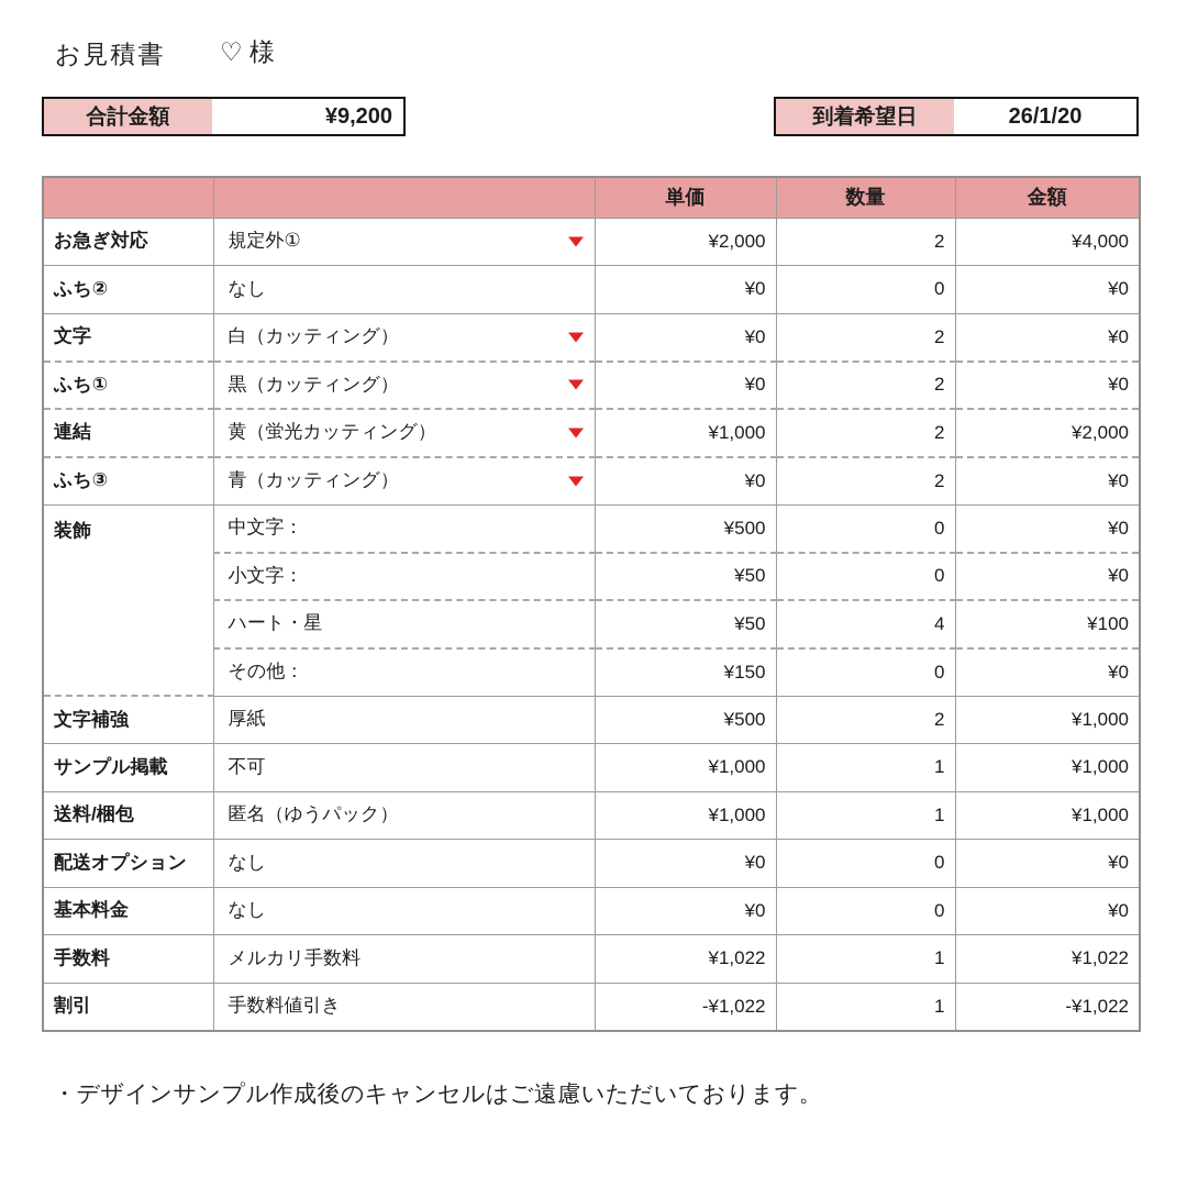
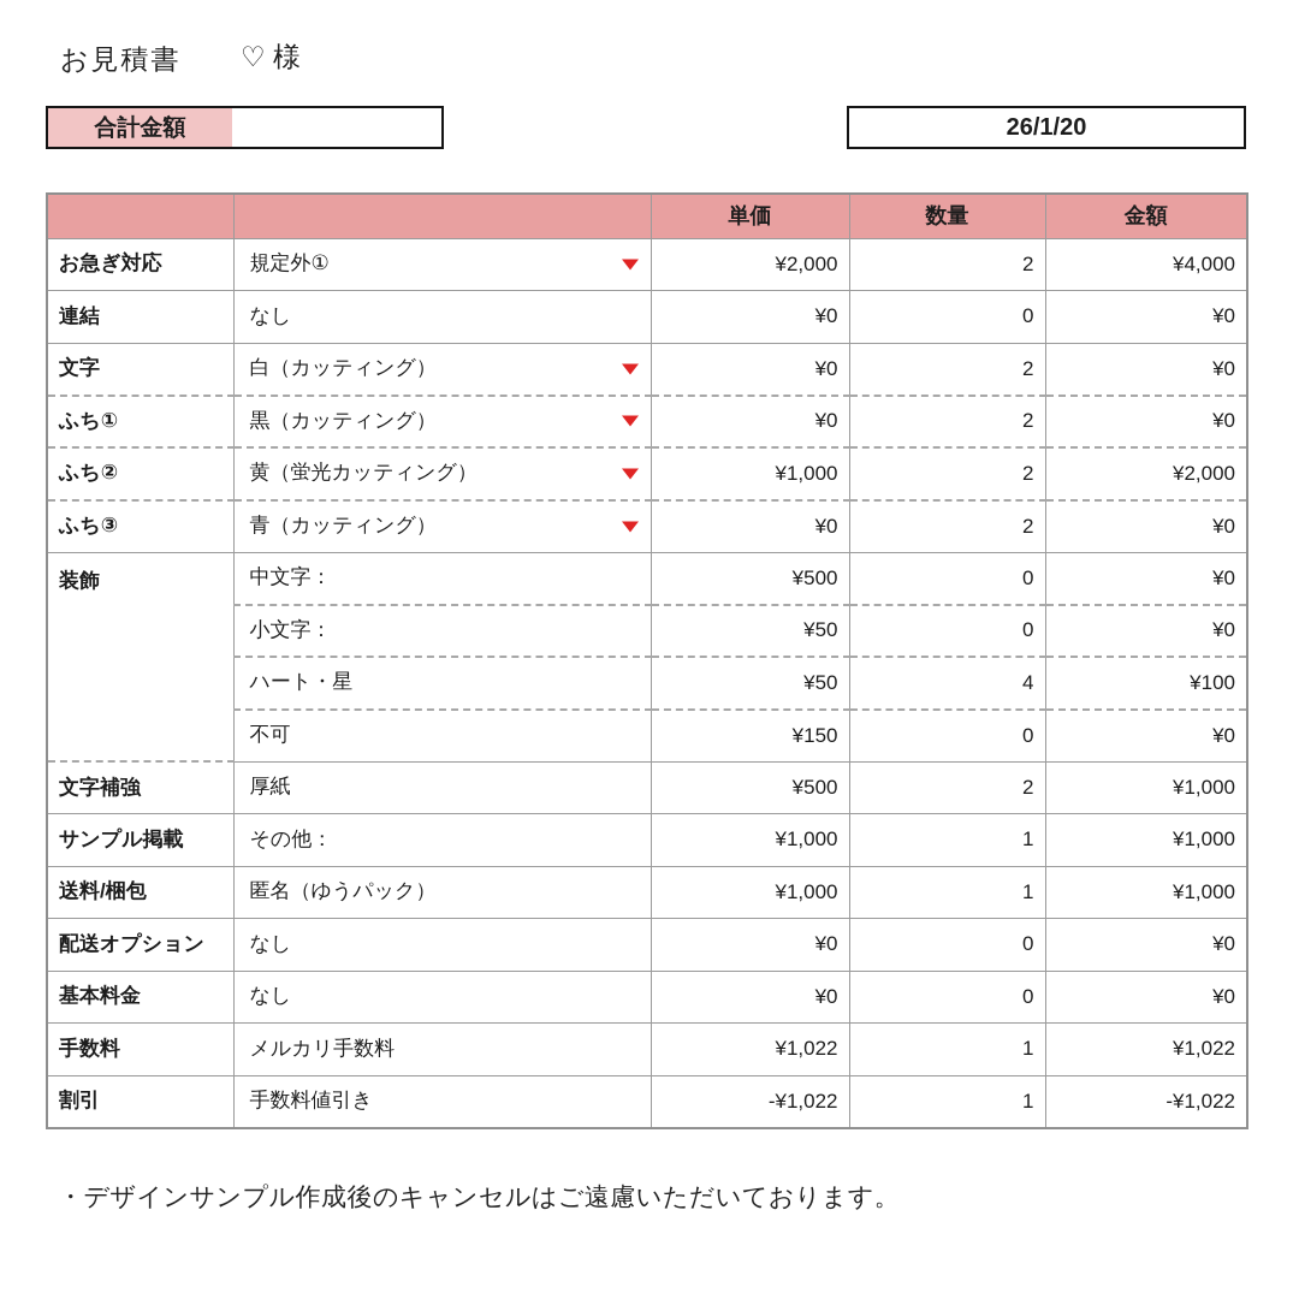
  お見積書
  ♡ 様
  合計金額
- ¥9,200
- 到着希望日
  26/1/20
  		単価	数量	金額
  お急ぎ対応	規定外①	¥2,000	2	¥4,000
- ふち②	なし	¥0	0	¥0
+ 連結	なし	¥0	0	¥0
  文字	白（カッティング）	¥0	2	¥0
  ふち①	黒（カッティング）	¥0	2	¥0
- 連結	黄（蛍光カッティング）	¥1,000	2	¥2,000
+ ふち②	黄（蛍光カッティング）	¥1,000	2	¥2,000
  ふち③	青（カッティング）	¥0	2	¥0
  装飾	中文字：	¥500	0	¥0
  小文字：	¥50	0	¥0
  ハート・星	¥50	4	¥100
- その他：	¥150	0	¥0
+ 不可	¥150	0	¥0
  文字補強	厚紙	¥500	2	¥1,000
- サンプル掲載	不可	¥1,000	1	¥1,000
+ サンプル掲載	その他：	¥1,000	1	¥1,000
  送料/梱包	匿名（ゆうパック）	¥1,000	1	¥1,000
  配送オプション	なし	¥0	0	¥0
  基本料金	なし	¥0	0	¥0
  手数料	メルカリ手数料	¥1,022	1	¥1,022
  割引	手数料値引き	-¥1,022	1	-¥1,022
  ・デザインサンプル作成後のキャンセルはご遠慮いただいております。
